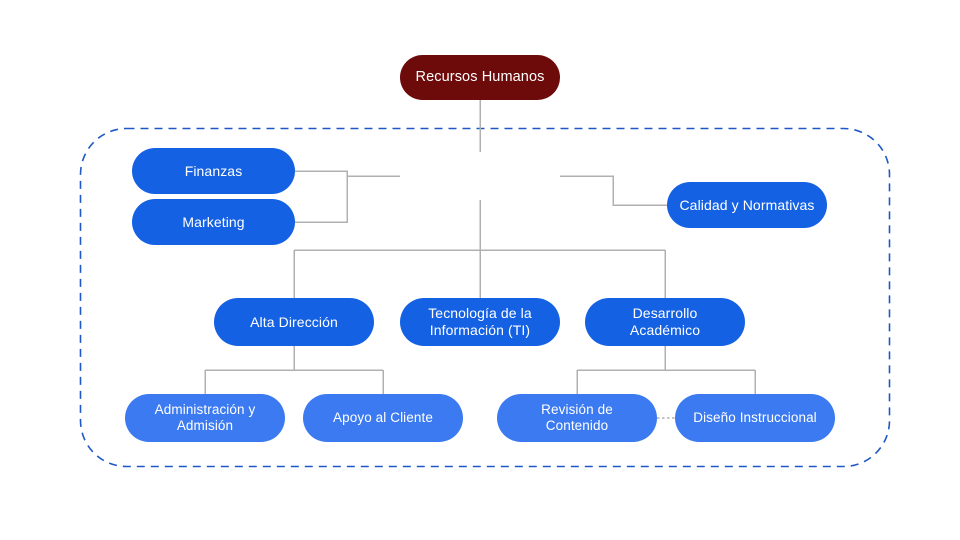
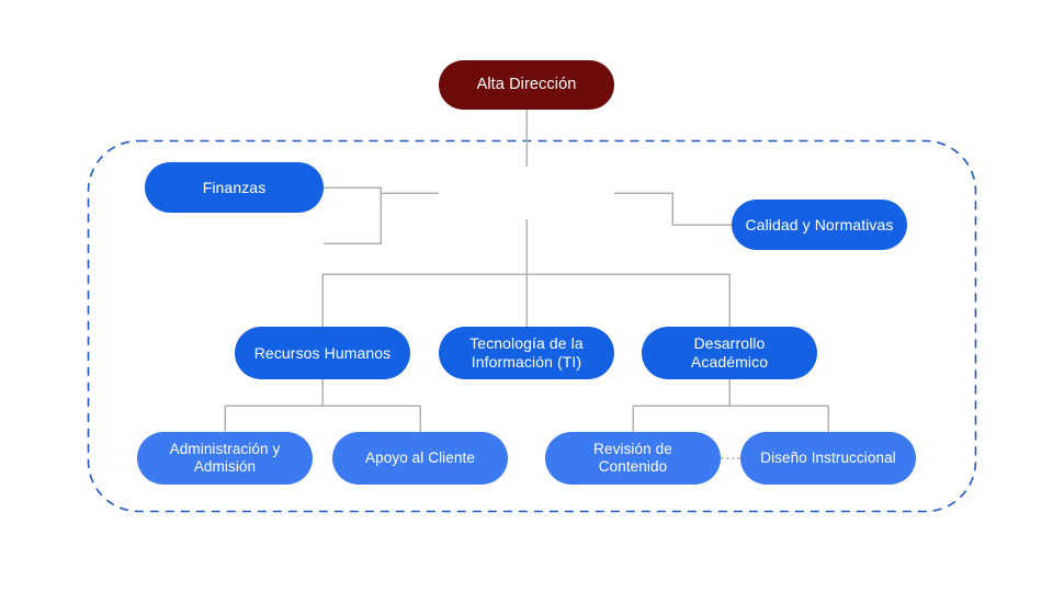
- Recursos Humanos
+ Alta Dirección
  Finanzas
- Marketing
  Calidad y Normativas
- Alta Dirección
+ Recursos Humanos
  Tecnología de la
  Información (TI)
  Desarrollo
  Académico
  Administración y
  Admisión
  Apoyo al Cliente
  Revisión de
  Contenido
  Diseño Instruccional
